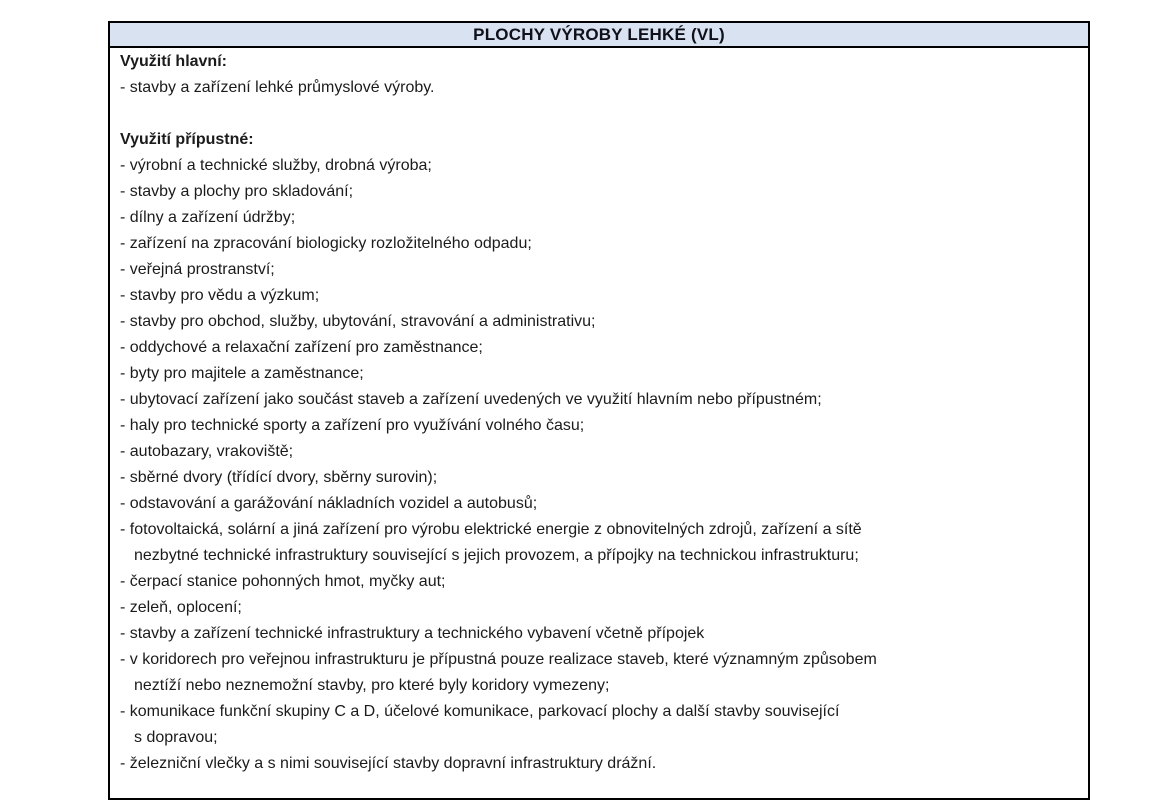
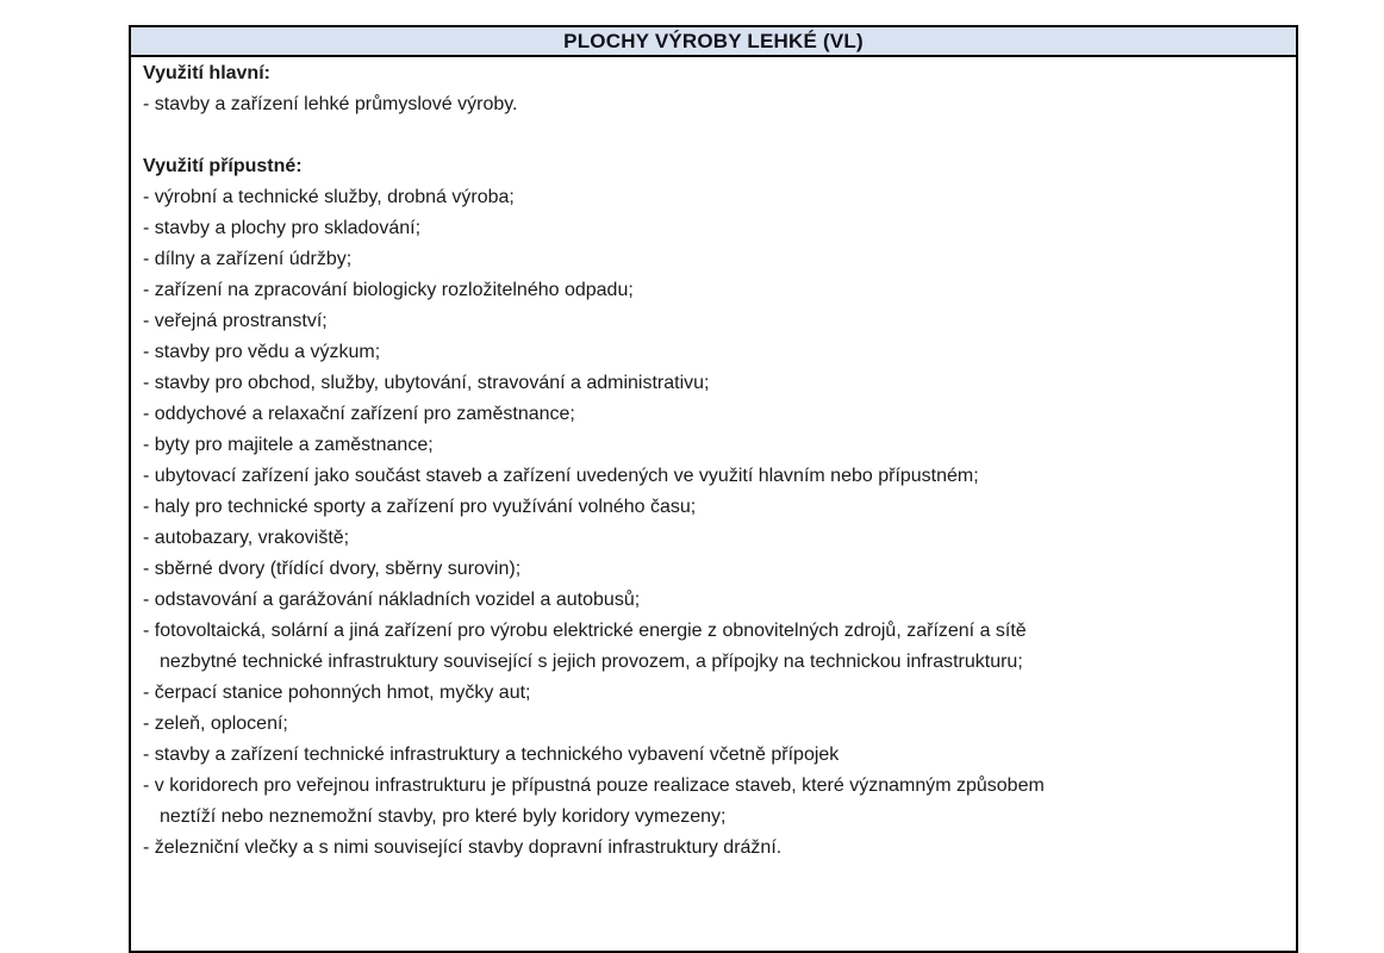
  PLOCHY VÝROBY LEHKÉ (VL)
  Využití hlavní:
  - stavby a zařízení lehké průmyslové výroby.
  Využití přípustné:
  - výrobní a technické služby, drobná výroba;
  - stavby a plochy pro skladování;
  - dílny a zařízení údržby;
  - zařízení na zpracování biologicky rozložitelného odpadu;
  - veřejná prostranství;
  - stavby pro vědu a výzkum;
  - stavby pro obchod, služby, ubytování, stravování a administrativu;
  - oddychové a relaxační zařízení pro zaměstnance;
  - byty pro majitele a zaměstnance;
  - ubytovací zařízení jako součást staveb a zařízení uvedených ve využití hlavním nebo přípustném;
  - haly pro technické sporty a zařízení pro využívání volného času;
  - autobazary, vrakoviště;
  - sběrné dvory (třídící dvory, sběrny surovin);
  - odstavování a garážování nákladních vozidel a autobusů;
  - fotovoltaická, solární a jiná zařízení pro výrobu elektrické energie z obnovitelných zdrojů, zařízení a sítě
  nezbytné technické infrastruktury související s jejich provozem, a přípojky na technickou infrastrukturu;
  - čerpací stanice pohonných hmot, myčky aut;
  - zeleň, oplocení;
  - stavby a zařízení technické infrastruktury a technického vybavení včetně přípojek
  - v koridorech pro veřejnou infrastrukturu je přípustná pouze realizace staveb, které významným způsobem
  neztíží nebo neznemožní stavby, pro které byly koridory vymezeny;
- - komunikace funkční skupiny C a D, účelové komunikace, parkovací plochy a další stavby související
- s dopravou;
  - železniční vlečky a s nimi související stavby dopravní infrastruktury drážní.
